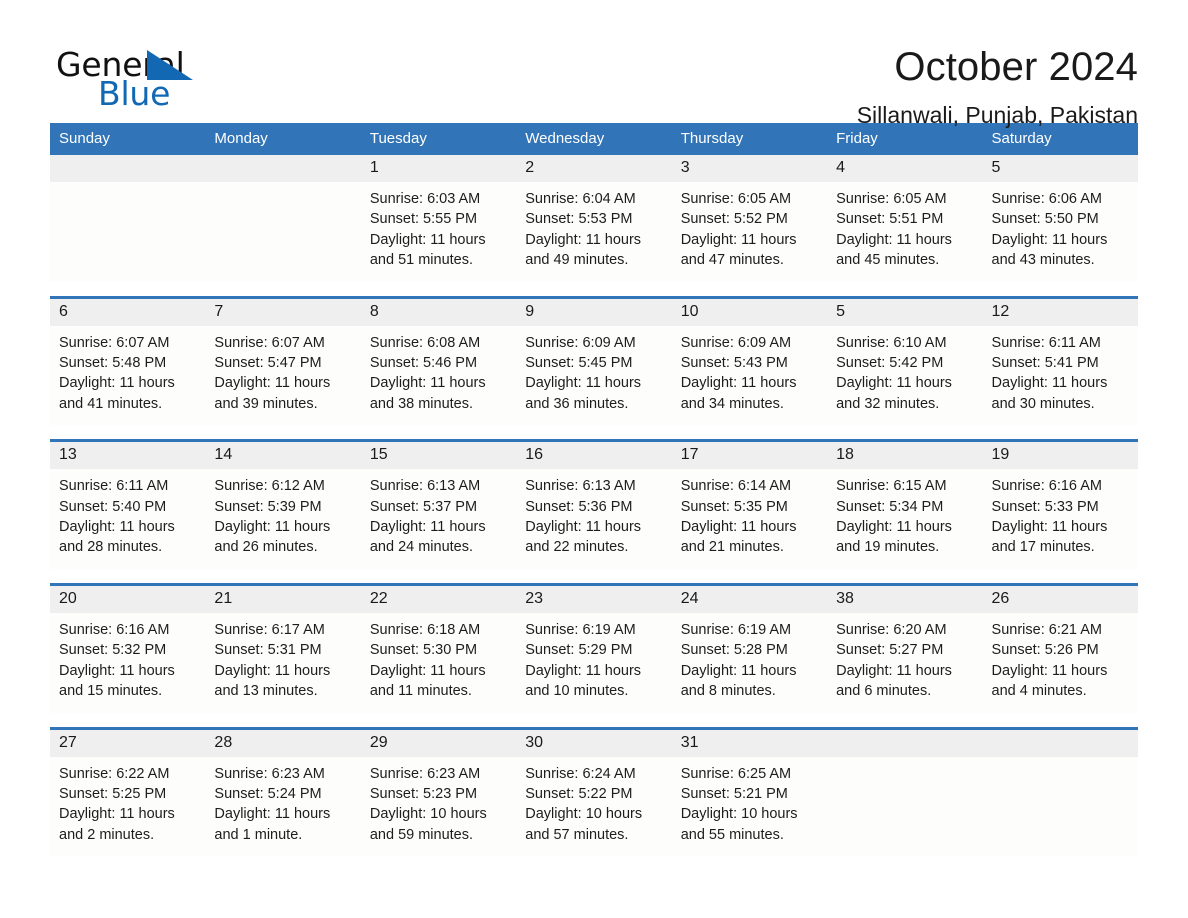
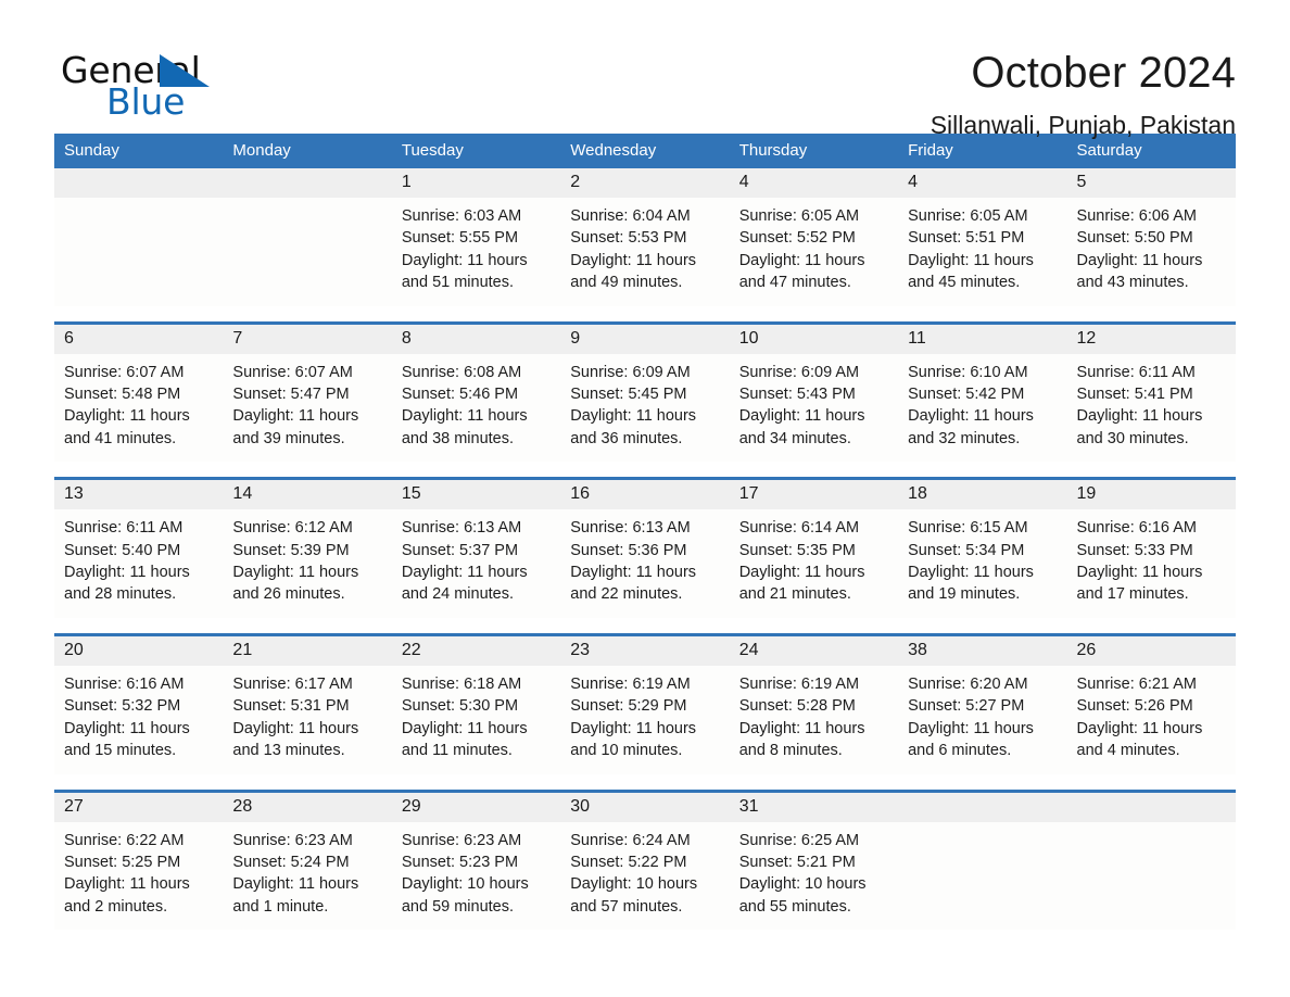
  Genel
  Blue
  October 2024
  Sillanwali, Punjab, Pakistan
  Sunday	Monday	Tuesday	Wednesday	Thursday	Friday	Saturday
- 		1Sunrise: 6:03 AMSunset: 5:55 PMDaylight: 11 hoursand 51 minutes.	2Sunrise: 6:04 AMSunset: 5:53 PMDaylight: 11 hoursand 49 minutes.	3Sunrise: 6:05 AMSunset: 5:52 PMDaylight: 11 hoursand 47 minutes.	4Sunrise: 6:05 AMSunset: 5:51 PMDaylight: 11 hoursand 45 minutes.	5Sunrise: 6:06 AMSunset: 5:50 PMDaylight: 11 hoursand 43 minutes.
+ 		1Sunrise: 6:03 AMSunset: 5:55 PMDaylight: 11 hoursand 51 minutes.	2Sunrise: 6:04 AMSunset: 5:53 PMDaylight: 11 hoursand 49 minutes.	4Sunrise: 6:05 AMSunset: 5:52 PMDaylight: 11 hoursand 47 minutes.	4Sunrise: 6:05 AMSunset: 5:51 PMDaylight: 11 hoursand 45 minutes.	5Sunrise: 6:06 AMSunset: 5:50 PMDaylight: 11 hoursand 43 minutes.
- 6Sunrise: 6:07 AMSunset: 5:48 PMDaylight: 11 hoursand 41 minutes.	7Sunrise: 6:07 AMSunset: 5:47 PMDaylight: 11 hoursand 39 minutes.	8Sunrise: 6:08 AMSunset: 5:46 PMDaylight: 11 hoursand 38 minutes.	9Sunrise: 6:09 AMSunset: 5:45 PMDaylight: 11 hoursand 36 minutes.	10Sunrise: 6:09 AMSunset: 5:43 PMDaylight: 11 hoursand 34 minutes.	5Sunrise: 6:10 AMSunset: 5:42 PMDaylight: 11 hoursand 32 minutes.	12Sunrise: 6:11 AMSunset: 5:41 PMDaylight: 11 hoursand 30 minutes.
+ 6Sunrise: 6:07 AMSunset: 5:48 PMDaylight: 11 hoursand 41 minutes.	7Sunrise: 6:07 AMSunset: 5:47 PMDaylight: 11 hoursand 39 minutes.	8Sunrise: 6:08 AMSunset: 5:46 PMDaylight: 11 hoursand 38 minutes.	9Sunrise: 6:09 AMSunset: 5:45 PMDaylight: 11 hoursand 36 minutes.	10Sunrise: 6:09 AMSunset: 5:43 PMDaylight: 11 hoursand 34 minutes.	11Sunrise: 6:10 AMSunset: 5:42 PMDaylight: 11 hoursand 32 minutes.	12Sunrise: 6:11 AMSunset: 5:41 PMDaylight: 11 hoursand 30 minutes.
  13Sunrise: 6:11 AMSunset: 5:40 PMDaylight: 11 hoursand 28 minutes.	14Sunrise: 6:12 AMSunset: 5:39 PMDaylight: 11 hoursand 26 minutes.	15Sunrise: 6:13 AMSunset: 5:37 PMDaylight: 11 hoursand 24 minutes.	16Sunrise: 6:13 AMSunset: 5:36 PMDaylight: 11 hoursand 22 minutes.	17Sunrise: 6:14 AMSunset: 5:35 PMDaylight: 11 hoursand 21 minutes.	18Sunrise: 6:15 AMSunset: 5:34 PMDaylight: 11 hoursand 19 minutes.	19Sunrise: 6:16 AMSunset: 5:33 PMDaylight: 11 hoursand 17 minutes.
  20Sunrise: 6:16 AMSunset: 5:32 PMDaylight: 11 hoursand 15 minutes.	21Sunrise: 6:17 AMSunset: 5:31 PMDaylight: 11 hoursand 13 minutes.	22Sunrise: 6:18 AMSunset: 5:30 PMDaylight: 11 hoursand 11 minutes.	23Sunrise: 6:19 AMSunset: 5:29 PMDaylight: 11 hoursand 10 minutes.	24Sunrise: 6:19 AMSunset: 5:28 PMDaylight: 11 hoursand 8 minutes.	38Sunrise: 6:20 AMSunset: 5:27 PMDaylight: 11 hoursand 6 minutes.	26Sunrise: 6:21 AMSunset: 5:26 PMDaylight: 11 hoursand 4 minutes.
  27Sunrise: 6:22 AMSunset: 5:25 PMDaylight: 11 hoursand 2 minutes.	28Sunrise: 6:23 AMSunset: 5:24 PMDaylight: 11 hoursand 1 minute.	29Sunrise: 6:23 AMSunset: 5:23 PMDaylight: 10 hoursand 59 minutes.	30Sunrise: 6:24 AMSunset: 5:22 PMDaylight: 10 hoursand 57 minutes.	31Sunrise: 6:25 AMSunset: 5:21 PMDaylight: 10 hoursand 55 minutes.
